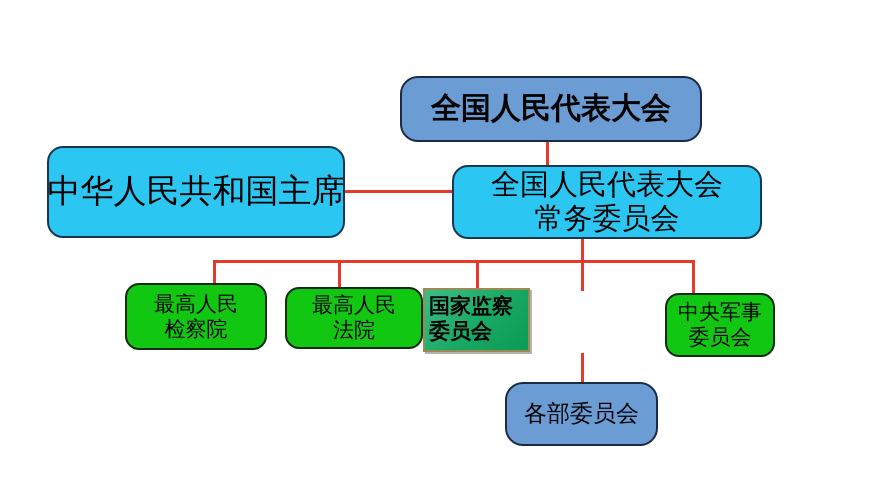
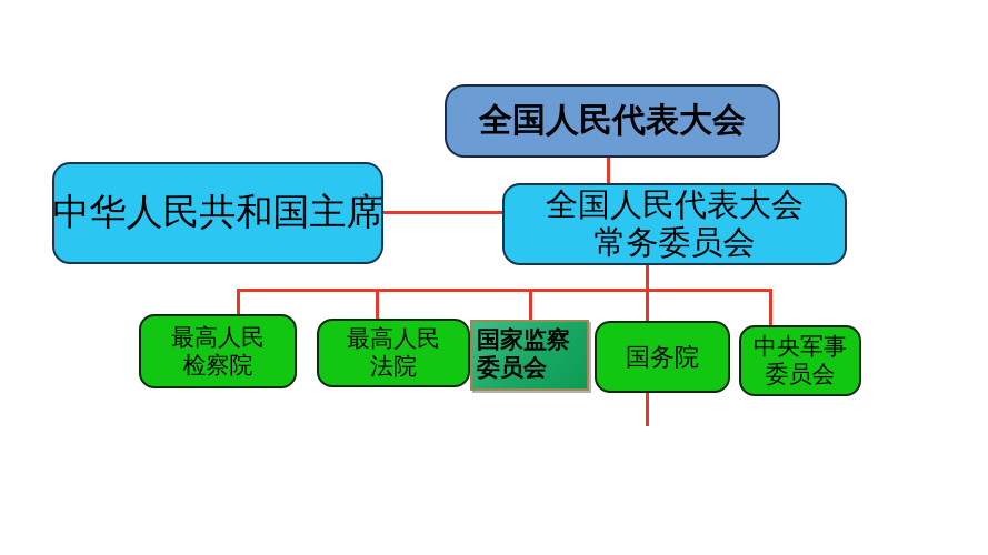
  全国人民代表大会
  中华人民共和国主席
  全国人民代表大会
  常务委员会
  最高人民
  检察院
  最高人民
  法院
  国家监察
  委员会
+ 国务院
  中央军事
  委员会
- 各部委员会
